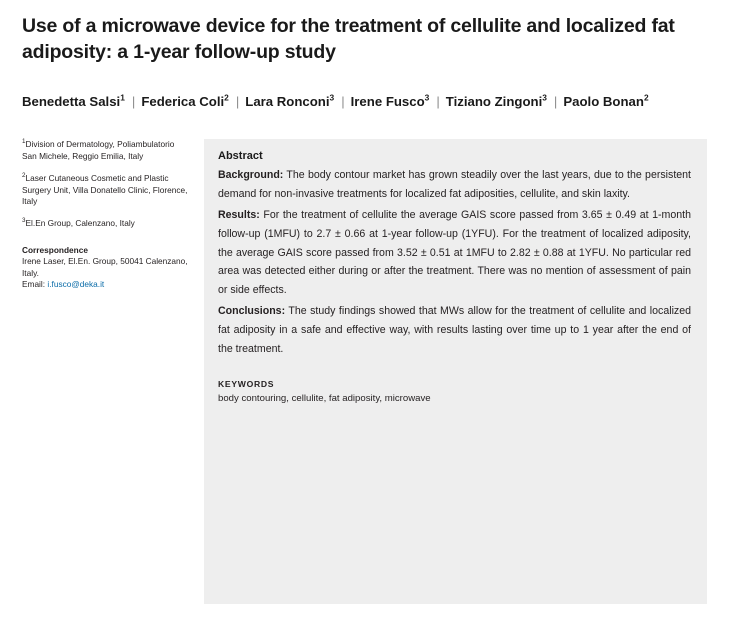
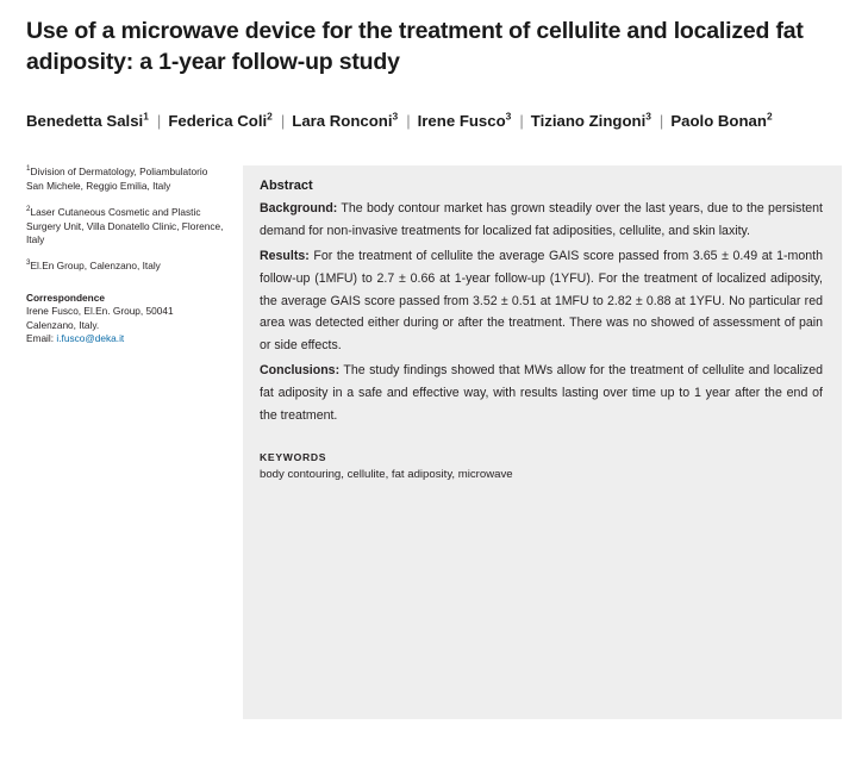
  Use of a microwave device for the treatment of cellulite and localized fat adiposity: a 1-year follow-up study
  Benedetta Salsi1 | Federica Coli2 | Lara Ronconi3 | Irene Fusco3 | Tiziano Zingoni3 | Paolo Bonan2
  Division of Dermatology, Poliambulatorio San Michele, Reggio Emilia, Italy
  Laser Cutaneous Cosmetic and Plastic Surgery Unit, Villa Donatello Clinic, Florence, Italy
  El.En Group, Calenzano, Italy
  Correspondence
- Irene Laser, El.En. Group, 50041 Calenzano, Italy.
+ Irene Fusco, El.En. Group, 50041 Calenzano, Italy.
  Email: i.fusco@deka.it
  Abstract
  Background: The body contour market has grown steadily over the last years, due to the persistent demand for non-invasive treatments for localized fat adiposities, cellulite, and skin laxity.
- Results: For the treatment of cellulite the average GAIS score passed from 3.65 ± 0.49 at 1-month follow-up (1MFU) to 2.7 ± 0.66 at 1-year follow-up (1YFU). For the treatment of localized adiposity, the average GAIS score passed from 3.52 ± 0.51 at 1MFU to 2.82 ± 0.88 at 1YFU. No particular red area was detected either during or after the treatment. There was no mention of assessment of pain or side effects.
+ Results: For the treatment of cellulite the average GAIS score passed from 3.65 ± 0.49 at 1-month follow-up (1MFU) to 2.7 ± 0.66 at 1-year follow-up (1YFU). For the treatment of localized adiposity, the average GAIS score passed from 3.52 ± 0.51 at 1MFU to 2.82 ± 0.88 at 1YFU. No particular red area was detected either during or after the treatment. There was no showed of assessment of pain or side effects.
  Conclusions: The study findings showed that MWs allow for the treatment of cellulite and localized fat adiposity in a safe and effective way, with results lasting over time up to 1 year after the end of the treatment.
  KEYWORDS
  body contouring, cellulite, fat adiposity, microwave
